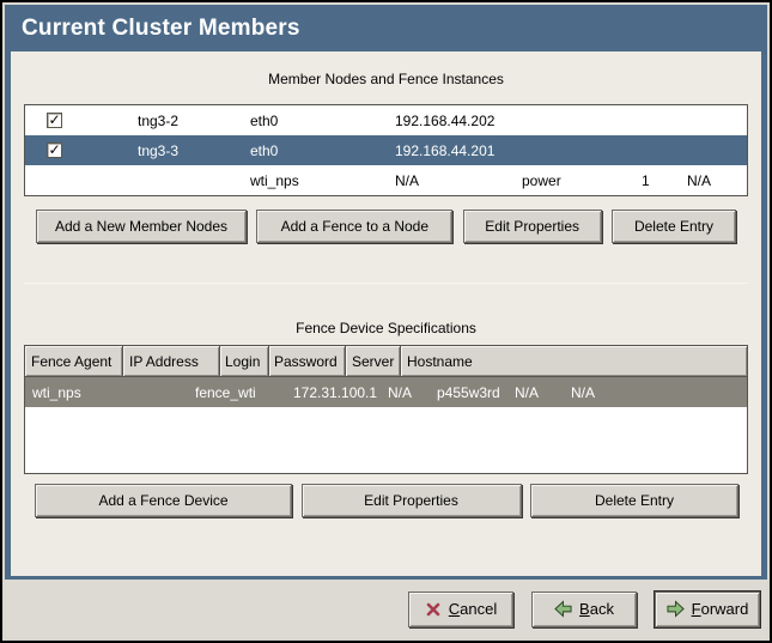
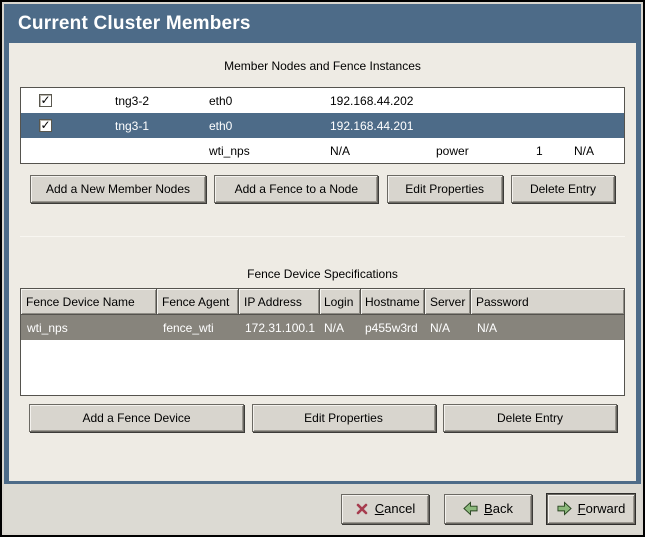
  Current Cluster Members
  Member Nodes and Fence Instances
  ✓
  tng3-2
  eth0
  192.168.44.202
  ✓
- tng3-3
+ tng3-1
  eth0
  192.168.44.201
  wti_nps
  N/A
  power
  1
  N/A
  Add a New Member Nodes
  Add a Fence to a Node
  Edit Properties
  Delete Entry
  Fence Device Specifications
+ Fence Device Name
  Fence Agent
  IP Address
  Login
- Password
+ Hostname
  Server
- Hostname
+ Password
  wti_nps
  fence_wti
  172.31.100.1
  N/A
  p455w3rd
  N/A
  N/A
  Add a Fence Device
  Edit Properties
  Delete Entry
  Cancel
  Back
  Forward
